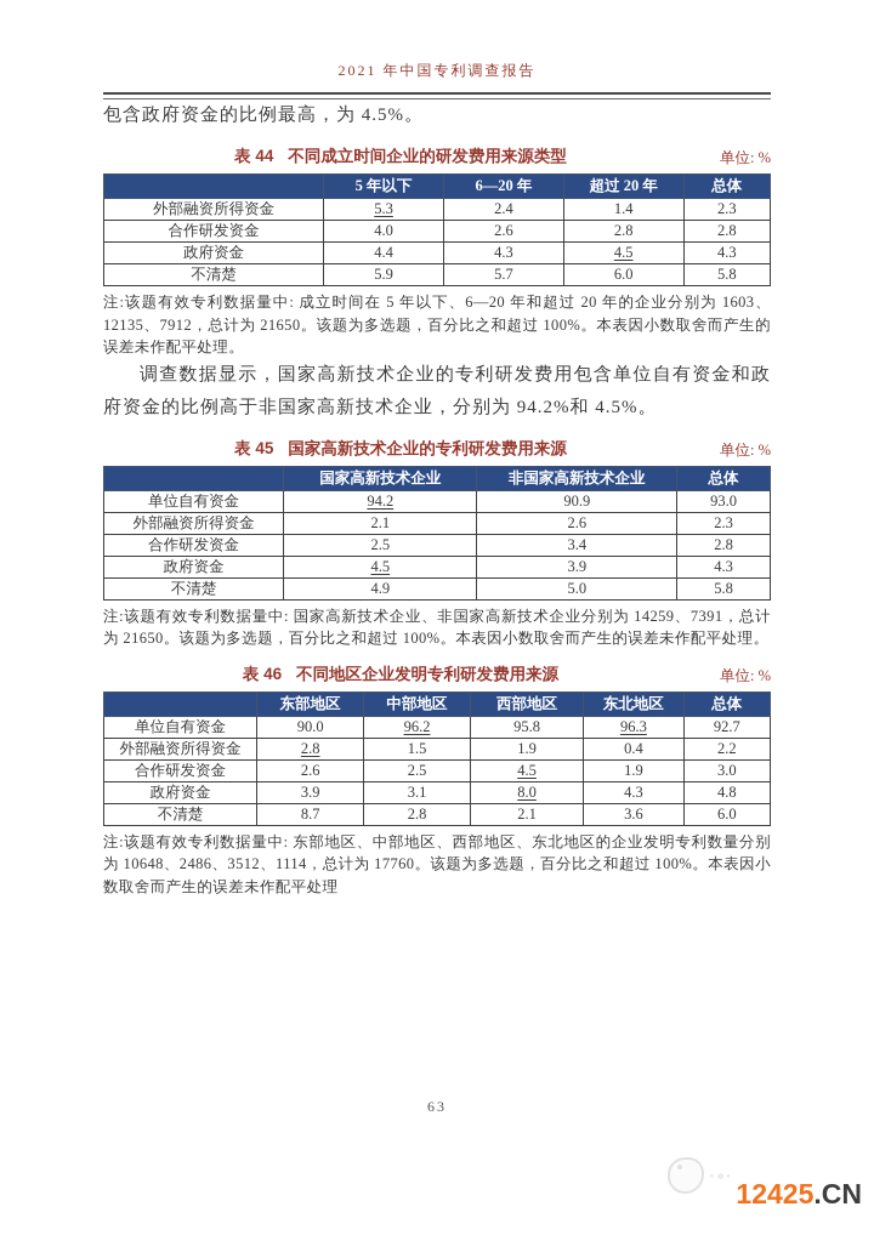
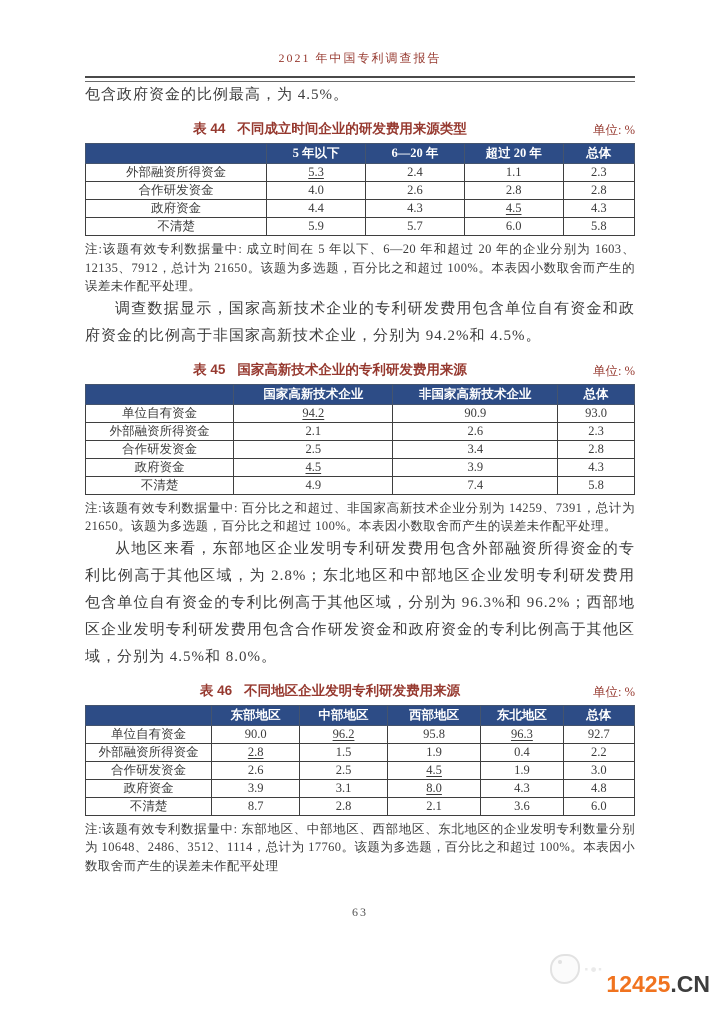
  2021 年中国专利调查报告
  包含政府资金的比例最高，为 4.5%。
  表 44 不同成立时间企业的研发费用来源类型
  单位: %
  	5 年以下	6—20 年	超过 20 年	总体
- 外部融资所得资金	5.3	2.4	1.4	2.3
+ 外部融资所得资金	5.3	2.4	1.1	2.3
  合作研发资金	4.0	2.6	2.8	2.8
  政府资金	4.4	4.3	4.5	4.3
  不清楚	5.9	5.7	6.0	5.8
  注:该题有效专利数据量中: 成立时间在 5 年以下、6—20 年和超过 20 年的企业分别为 1603、12135、7912，总计为 21650。该题为多选题，百分比之和超过 100%。本表因小数取舍而产生的误差未作配平处理。
  调查数据显示，国家高新技术企业的专利研发费用包含单位自有资金和政府资金的比例高于非国家高新技术企业，分别为 94.2%和 4.5%。
  表 45 国家高新技术企业的专利研发费用来源
  单位: %
  	国家高新技术企业	非国家高新技术企业	总体
  单位自有资金	94.2	90.9	93.0
  外部融资所得资金	2.1	2.6	2.3
  合作研发资金	2.5	3.4	2.8
  政府资金	4.5	3.9	4.3
- 不清楚	4.9	5.0	5.8
+ 不清楚	4.9	7.4	5.8
- 注:该题有效专利数据量中: 国家高新技术企业、非国家高新技术企业分别为 14259、7391，总计为 21650。该题为多选题，百分比之和超过 100%。本表因小数取舍而产生的误差未作配平处理。
+ 注:该题有效专利数据量中: 百分比之和超过、非国家高新技术企业分别为 14259、7391，总计为 21650。该题为多选题，百分比之和超过 100%。本表因小数取舍而产生的误差未作配平处理。
+ 从地区来看，东部地区企业发明专利研发费用包含外部融资所得资金的专利比例高于其他区域，为 2.8%；东北地区和中部地区企业发明专利研发费用包含单位自有资金的专利比例高于其他区域，分别为 96.3%和 96.2%；西部地区企业发明专利研发费用包含合作研发资金和政府资金的专利比例高于其他区域，分别为 4.5%和 8.0%。
  表 46 不同地区企业发明专利研发费用来源
  单位: %
  	东部地区	中部地区	西部地区	东北地区	总体
  单位自有资金	90.0	96.2	95.8	96.3	92.7
  外部融资所得资金	2.8	1.5	1.9	0.4	2.2
  合作研发资金	2.6	2.5	4.5	1.9	3.0
  政府资金	3.9	3.1	8.0	4.3	4.8
  不清楚	8.7	2.8	2.1	3.6	6.0
  注:该题有效专利数据量中: 东部地区、中部地区、西部地区、东北地区的企业发明专利数量分别为 10648、2486、3512、1114，总计为 17760。该题为多选题，百分比之和超过 100%。本表因小数取舍而产生的误差未作配平处理
  63
  12425.CN
